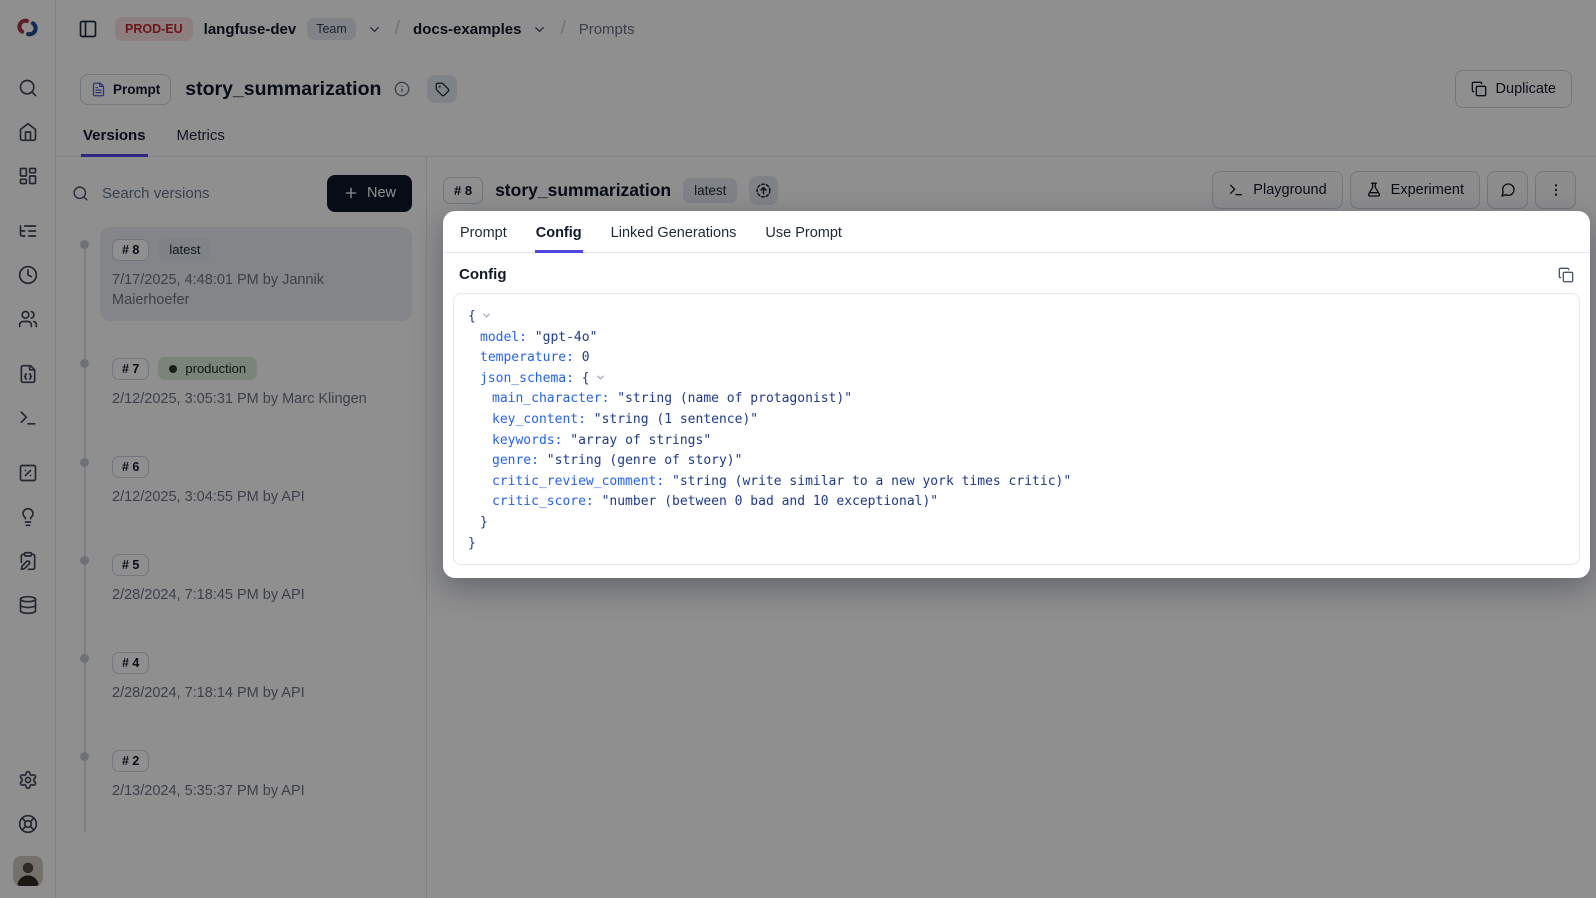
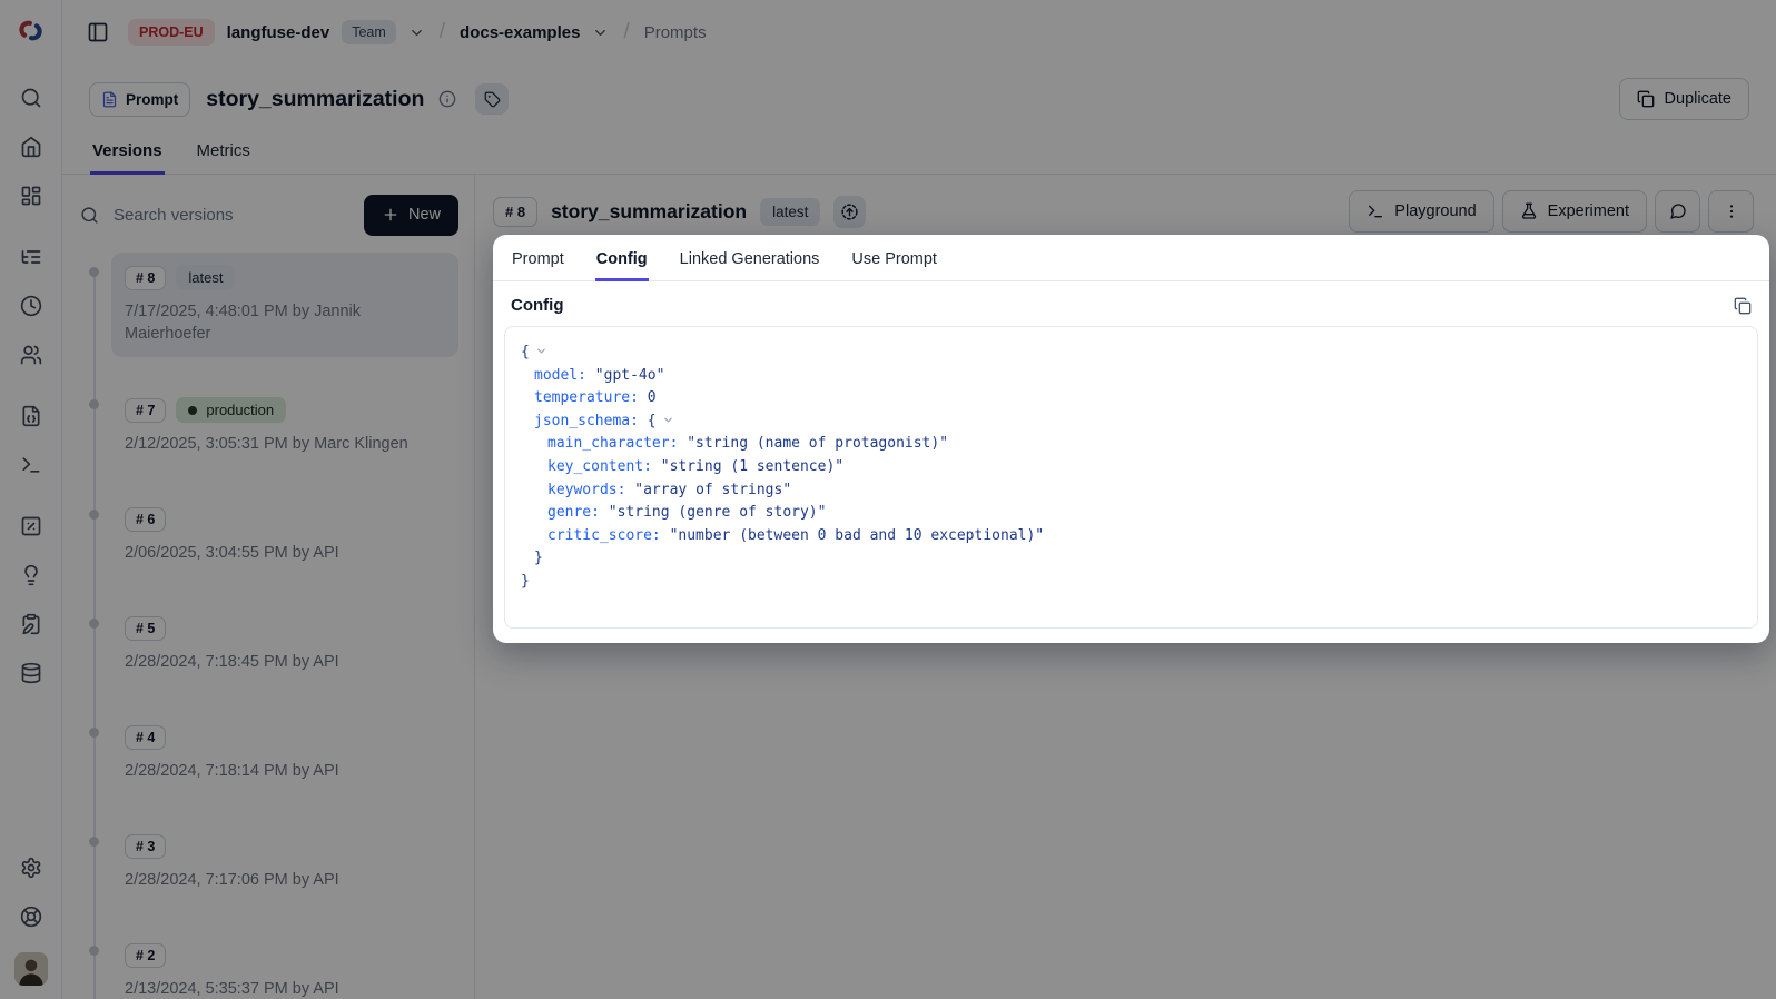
  PROD-EU
  langfuse-dev
  Team
  /
  docs-examples
  /
  Prompts
  Prompt
  story_summarization
  Duplicate
  Versions
  Metrics
  Search versions
  New
  # 8
  latest
  7/17/2025, 4:48:01 PM by Jannik Maierhoefer
  # 7
  production
  2/12/2025, 3:05:31 PM by Marc Klingen
  # 6
- 2/12/2025, 3:04:55 PM by API
+ 2/06/2025, 3:04:55 PM by API
  # 5
  2/28/2024, 7:18:45 PM by API
  # 4
  2/28/2024, 7:18:14 PM by API
+ # 3
+ 2/28/2024, 7:17:06 PM by API
  # 2
  2/13/2024, 5:35:37 PM by API
  # 8
  story_summarization
  latest
  Playground
  Experiment
  Prompt
  Config
  Linked Generations
  Use Prompt
  Config
  {
  model: "gpt-4o"
  temperature: 0
  json_schema: {
  main_character: "string (name of protagonist)"
  key_content: "string (1 sentence)"
  keywords: "array of strings"
  genre: "string (genre of story)"
- critic_review_comment: "string (write similar to a new york times critic)"
  critic_score: "number (between 0 bad and 10 exceptional)"
  }
  }
